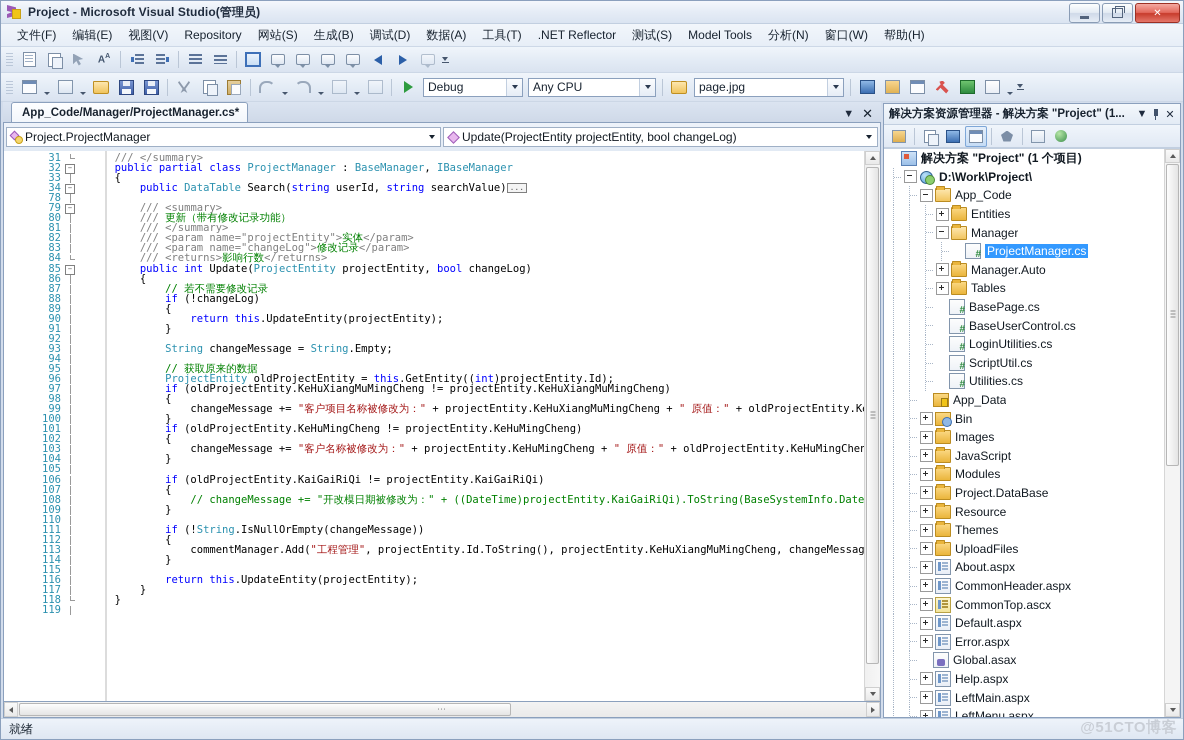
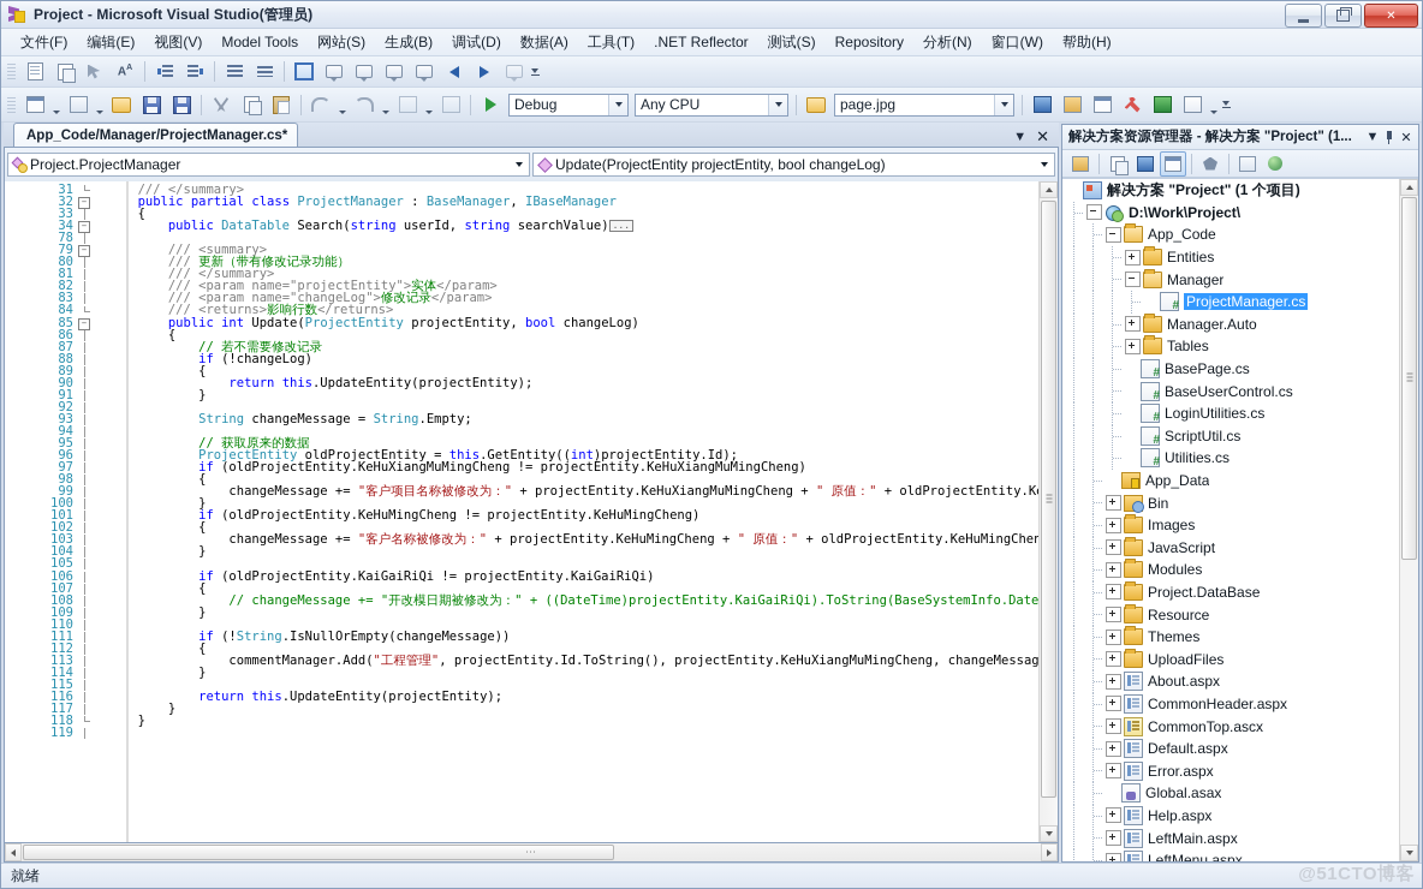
  Project - Microsoft Visual Studio(管理员)
  ✕
  文件(F)
  编辑(E)
  视图(V)
- Repository
+ Model Tools
  网站(S)
  生成(B)
  调试(D)
  数据(A)
  工具(T)
  .NET Reflector
  测试(S)
- Model Tools
+ Repository
  分析(N)
  窗口(W)
  帮助(H)
  Debug
  Any CPU
  page.jpg
  App_Code/Manager/ProjectManager.cs*
  ▼
  ✕
  Project.ProjectManager
  Update(ProjectEntity projectEntity, bool changeLog)
  31
  32
  −
  33
  34
  −
  78
  79
  −
  80
  81
  82
  83
  84
  85
  −
  86
  87
  88
  89
  90
  91
  92
  93
  94
  95
  96
  97
  98
  99
  100
  101
  102
  103
  104
  105
  106
  107
  108
  109
  110
  111
  112
  113
  114
  115
  116
  117
  118
  119
  /// </summary>
  public partial class ProjectManager : BaseManager, IBaseManager
  {
  public DataTable Search(string userId, string searchValue) ...
  /// <summary>
  /// 更新（带有修改记录功能）
  /// </summary>
  /// <param name="projectEntity">实体</param>
  /// <param name="changeLog">修改记录</param>
  /// <returns>影响行数</returns>
  public int Update(ProjectEntity projectEntity, bool changeLog)
  {
  // 若不需要修改记录
  if (!changeLog)
  {
  return this.UpdateEntity(projectEntity);
  }
  String changeMessage = String.Empty;
  // 获取原来的数据
  ProjectEntity oldProjectEntity = this.GetEntity((int)projectEntity.Id);
  if (oldProjectEntity.KeHuXiangMuMingCheng != projectEntity.KeHuXiangMuMingCheng)
  {
  changeMessage += "客户项目名称被修改为：" + projectEntity.KeHuXiangMuMingCheng + " 原值：" + oldProjectEntity.K
  }
  if (oldProjectEntity.KeHuMingCheng != projectEntity.KeHuMingCheng)
  {
  changeMessage += "客户名称被修改为：" + projectEntity.KeHuMingCheng + " 原值：" + oldProjectEntity.KeHuMingChe
  }
  if (oldProjectEntity.KaiGaiRiQi != projectEntity.KaiGaiRiQi)
  {
  // changeMessage += "开改模日期被修改为：" + ((DateTime)projectEntity.KaiGaiRiQi).ToString(BaseSystemInfo.Date
  }
  if (!String.IsNullOrEmpty(changeMessage))
  {
  commentManager.Add("工程管理", projectEntity.Id.ToString(), projectEntity.KeHuXiangMuMingCheng, changeMessag
  }
  return this.UpdateEntity(projectEntity);
  }
  }
  ⋯
  解决方案资源管理器 - 解决方案 "Project" (1...
  ▼
  ✕
  解决方案 "Project" (1 个项目)
  D:\Work\Project\
  App_Code
  Entities
  Manager
  ProjectManager.cs
  Manager.Auto
  Tables
  BasePage.cs
  BaseUserControl.cs
  LoginUtilities.cs
  ScriptUtil.cs
  Utilities.cs
  App_Data
  Bin
  Images
  JavaScript
  Modules
  Project.DataBase
  Resource
  Themes
  UploadFiles
  About.aspx
  CommonHeader.aspx
  CommonTop.ascx
  Default.aspx
  Error.aspx
  Global.asax
  Help.aspx
  LeftMain.aspx
  LeftMenu.aspx
  就绪
  @51CTO博客
